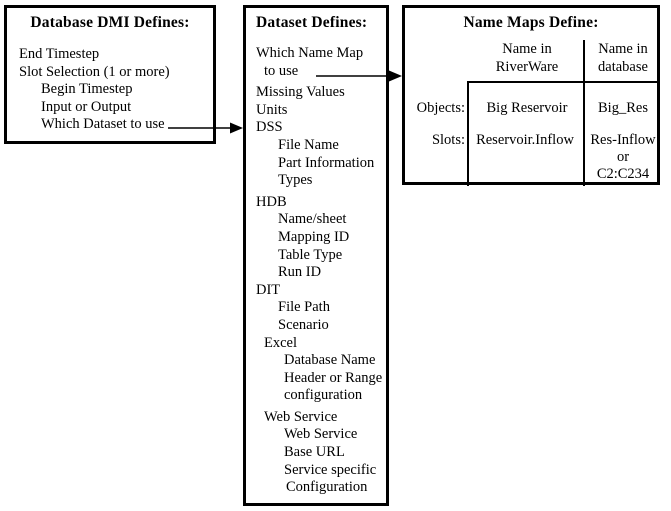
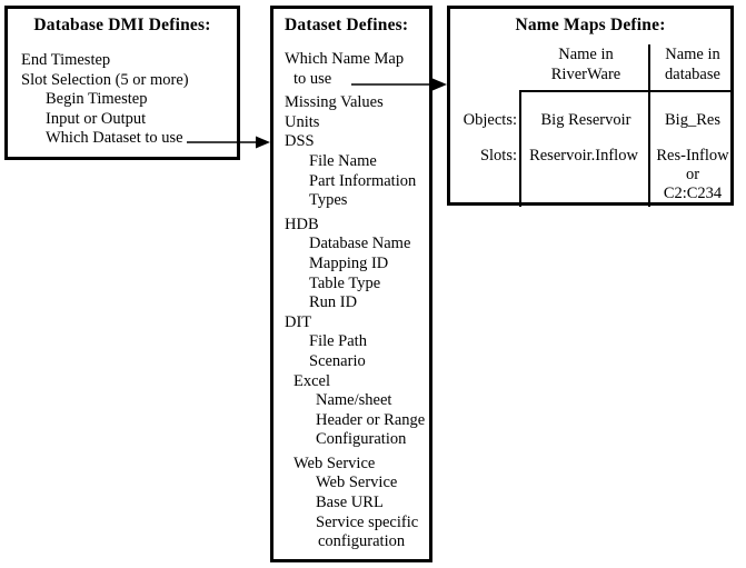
  Database DMI Defines:
  End Timestep
- Slot Selection (1 or more)
+ Slot Selection (5 or more)
  Begin Timestep
  Input or Output
  Which Dataset to use
  Dataset Defines:
  Which Name Map
  to use
  Missing Values
  Units
  DSS
  File Name
  Part Information
  Types
  HDB
- Name/sheet
+ Database Name
  Mapping ID
  Table Type
  Run ID
  DIT
  File Path
  Scenario
  Excel
- Database Name
+ Name/sheet
  Header or Range
- configuration
+ Configuration
  Web Service
  Web Service
  Base URL
  Service specific
- Configuration
+ configuration
  Name Maps Define:
  Name in
  RiverWare
  Name in
  database
  Objects:
  Slots:
  Big Reservoir
  Big_Res
  Reservoir.Inflow
  Res-Inflow
  or
  C2:C234
